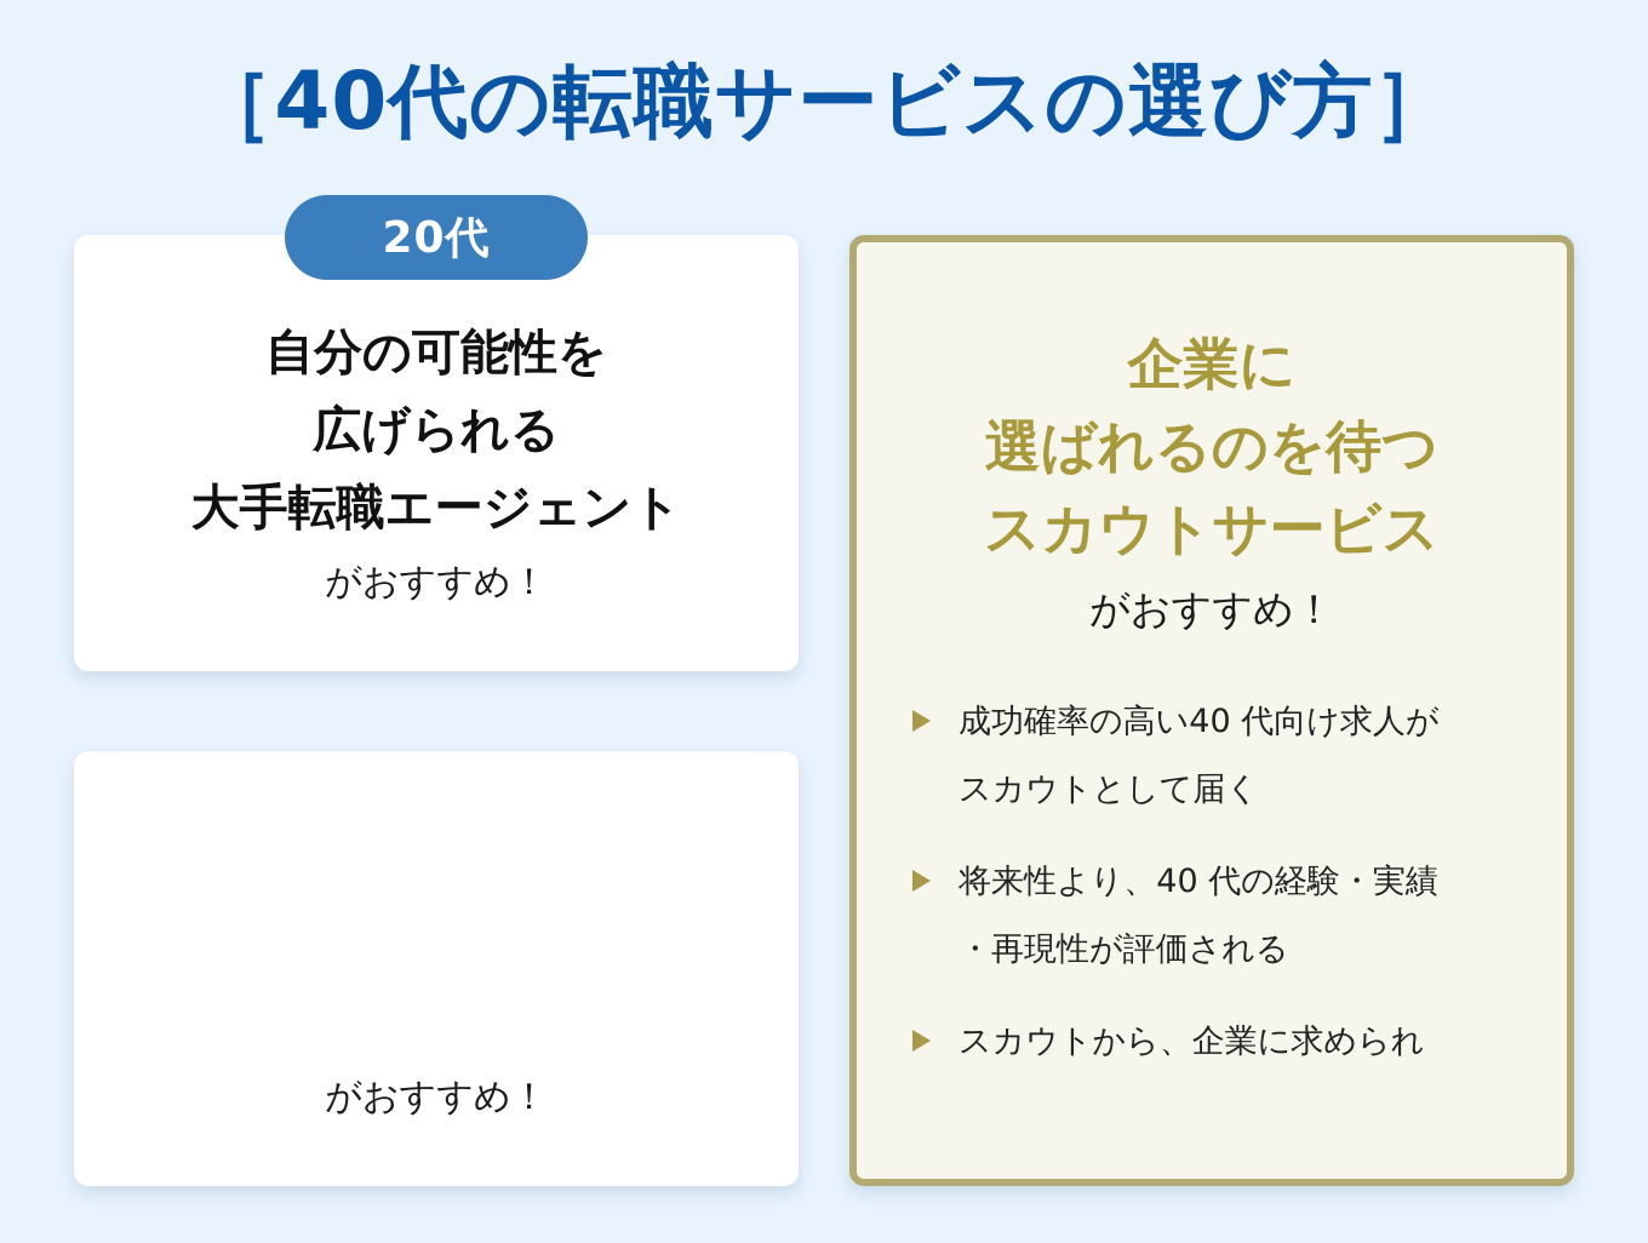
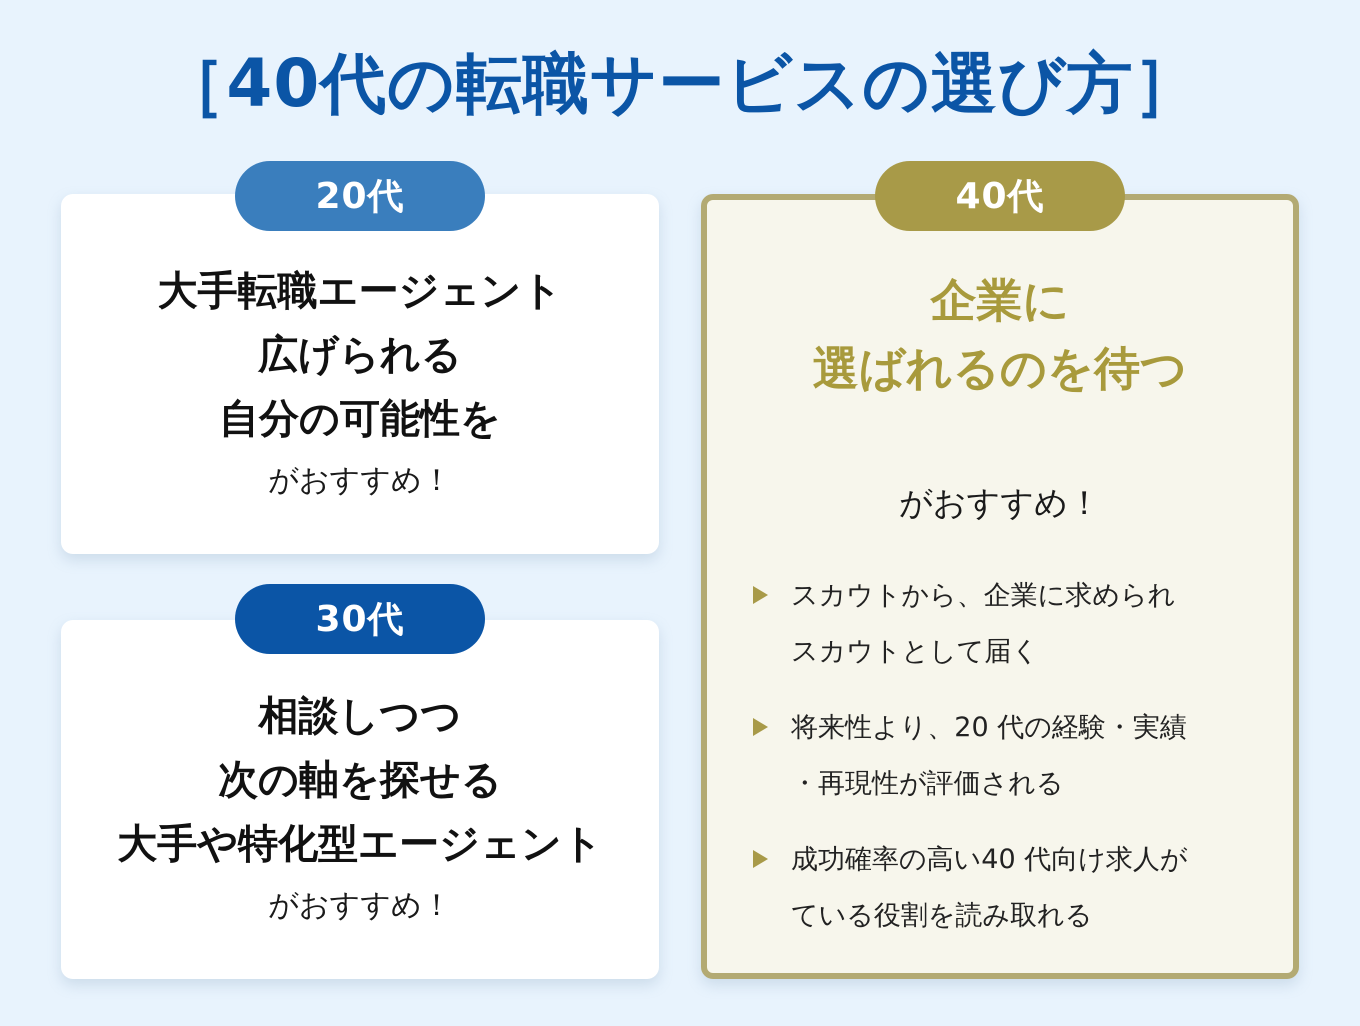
  ［40代の転職サービスの選び方］
- 自分の可能性を
+ 大手転職エージェント
  広げられる
- 大手転職エージェント
+ 自分の可能性を
  がおすすめ！
  20代
+ 相談しつつ
+ 次の軸を探せる
+ 大手や特化型エージェント
  がおすすめ！
+ 30代
  企業に
  選ばれるのを待つ
- スカウトサービス
  がおすすめ！
- 成功確率の高い40 代向け求人が
+ スカウトから、企業に求められ
  スカウトとして届く
- 将来性より、40 代の経験・実績
+ 将来性より、20 代の経験・実績
  ・再現性が評価される
- スカウトから、企業に求められ
+ 成功確率の高い40 代向け求人が
+ ている役割を読み取れる
+ 40代
